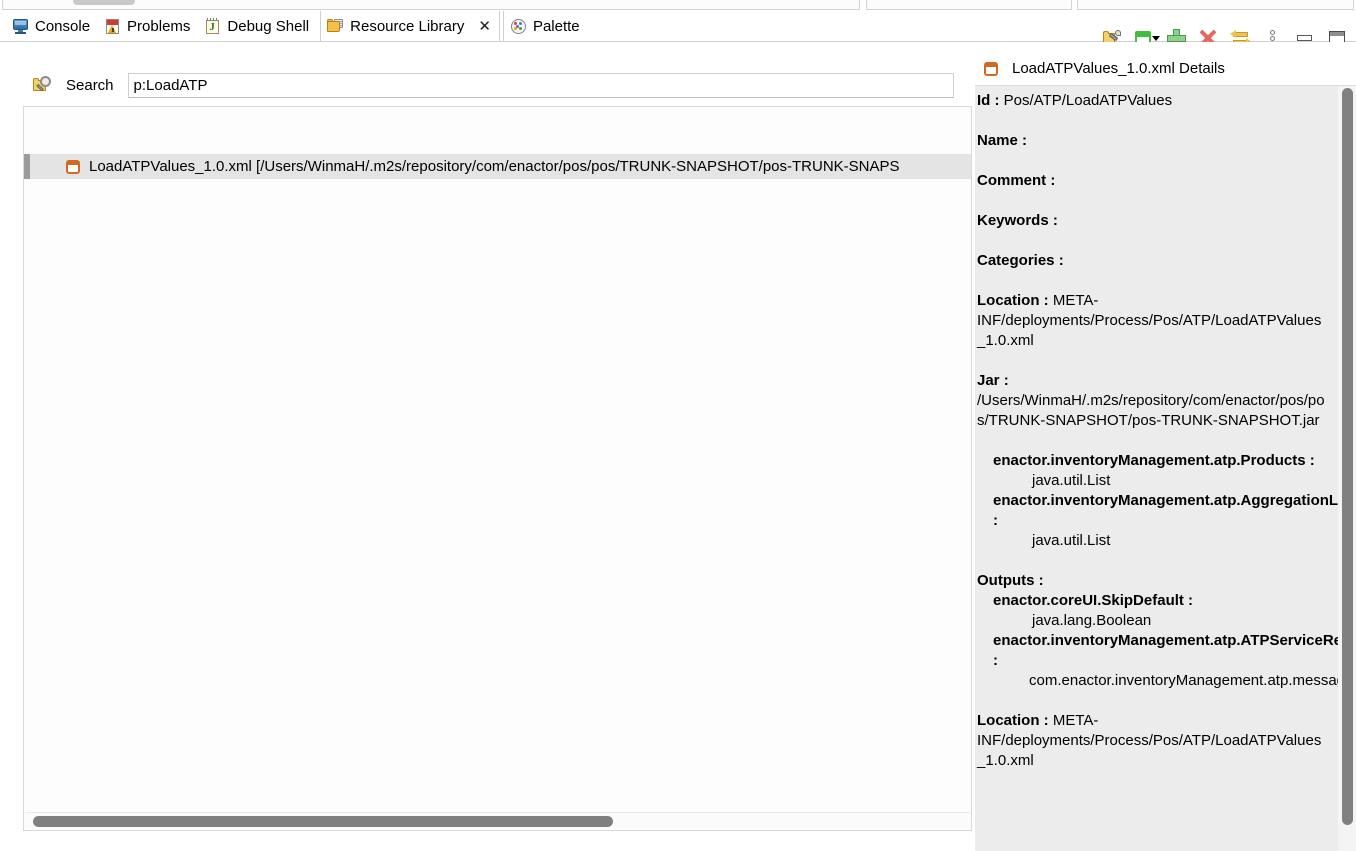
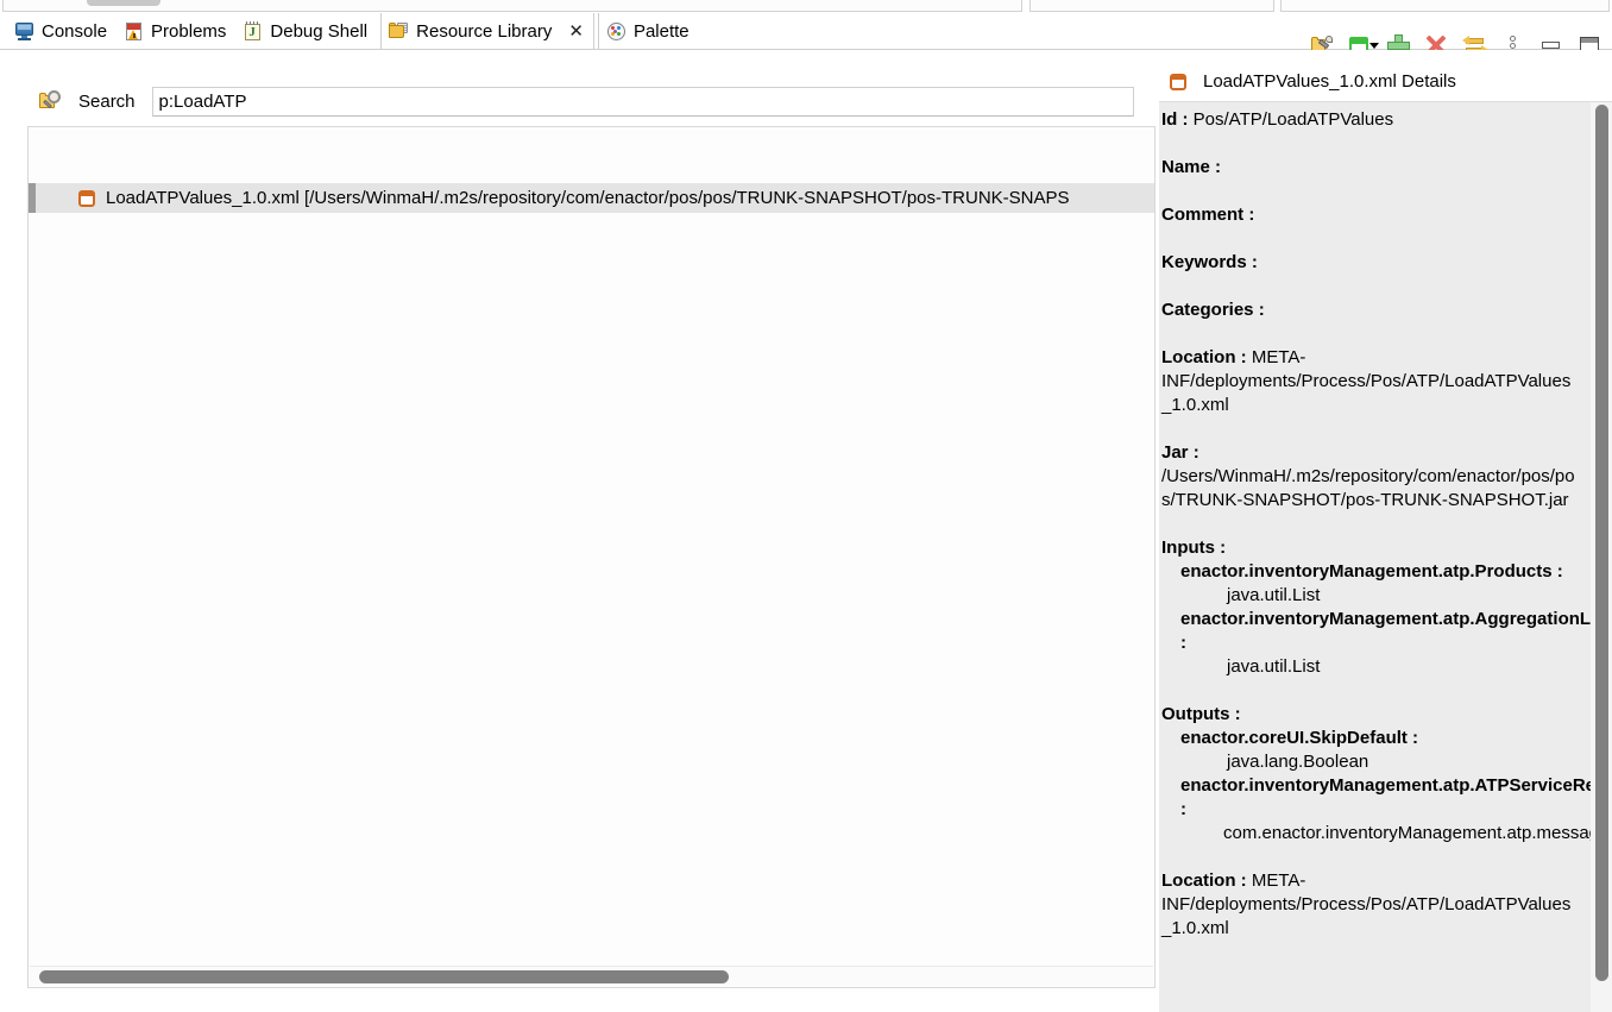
  Console
  Problems
  J
  Debug Shell
  Resource Library
  ✕
  Palette
  Search
  p:LoadATP
  LoadATPValues_1.0.xml [/Users/WinmaH/.m2s/repository/com/enactor/pos/pos/TRUNK-SNAPSHOT/pos-TRUNK-SNAPS
  LoadATPValues_1.0.xml Details
  Id : Pos/ATP/LoadATPValues
  Name :
  Comment :
  Keywords :
  Categories :
  Location : META-INF/deployments/Process/Pos/ATP/LoadATPValues_1.0.xml
  Jar : /Users/WinmaH/.m2s/repository/com/enactor/pos/pos/TRUNK-SNAPSHOT/pos-TRUNK-SNAPSHOT.jar
+ Inputs :
  enactor.inventoryManagement.atp.Products :
  java.util.List
  enactor.inventoryManagement.atp.AggregationL :
  java.util.List
  Outputs :
  enactor.coreUI.SkipDefault :
  java.lang.Boolean
  enactor.inventoryManagement.atp.ATPServiceR :
  Location : META-INF/deployments/Process/Pos/ATP/LoadATPValues_1.0.xml
